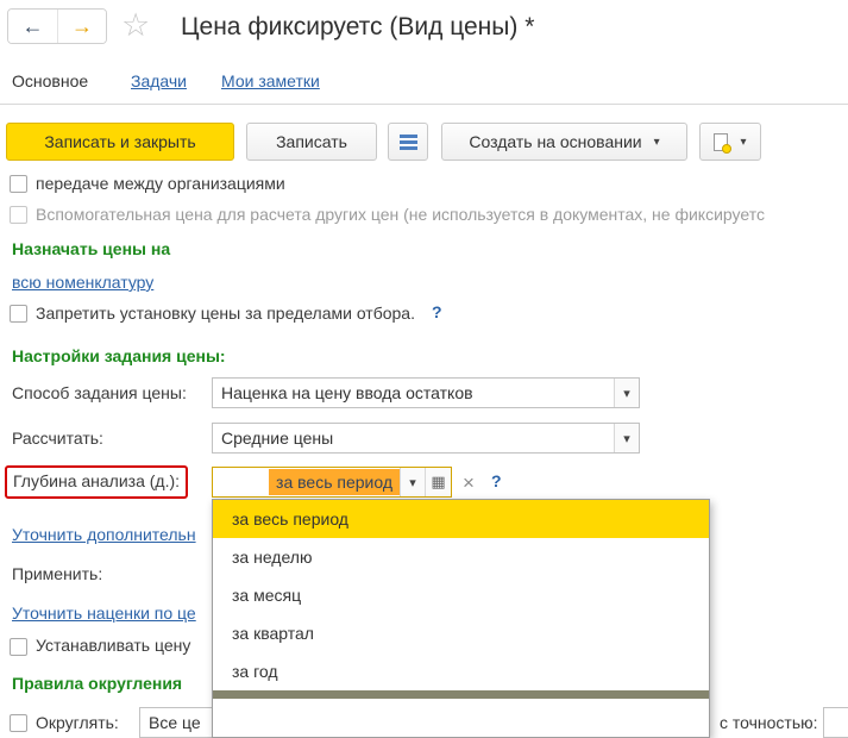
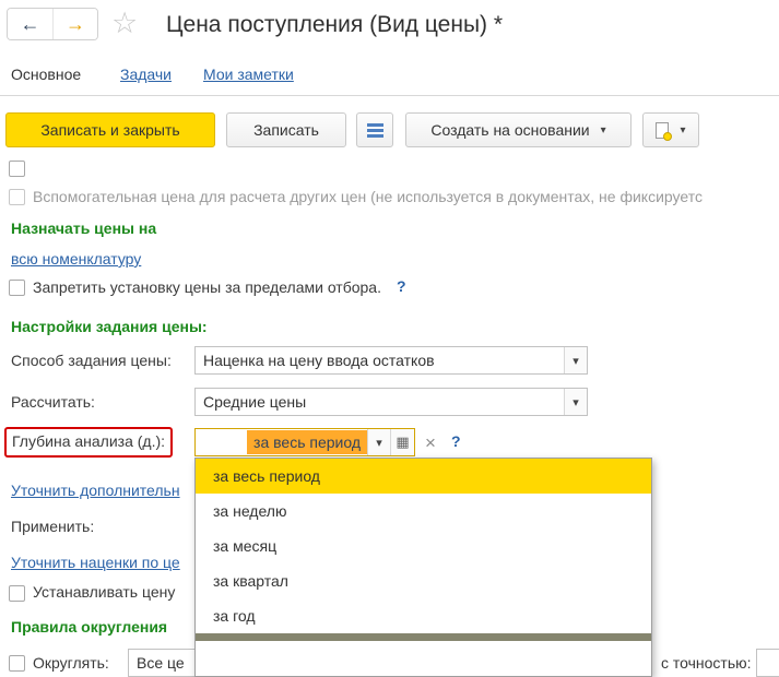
  ←
  →
  ☆
- Цена фиксируетс (Вид цены) *
+ Цена поступления (Вид цены) *
  Основное
  Задачи
  Мои заметки
  Записать и закрыть
  Записать
  Создать на основании
  ▾
  ▾
- передаче между организациями
  Вспомогательная цена для расчета других цен (не используется в документах, не фиксируетс
  Назначать цены на
  всю номенклатуру
  Запретить установку цены за пределами отбора.
  ?
  Настройки задания цены:
  Способ задания цены:
  Наценка на цену ввода остатков
  ▾
  Рассчитать:
  Средние цены
  ▾
  Глубина анализа (д.):
  за весь период
  ▾
  ▦
  ×
  ?
  Уточнить дополнительн
  Применить:
  Уточнить наценки по це
  Устанавливать цену
  Правила округления
  Округлять:
  Все це
  с точностью:
  за весь период
  за неделю
  за месяц
  за квартал
  за год
